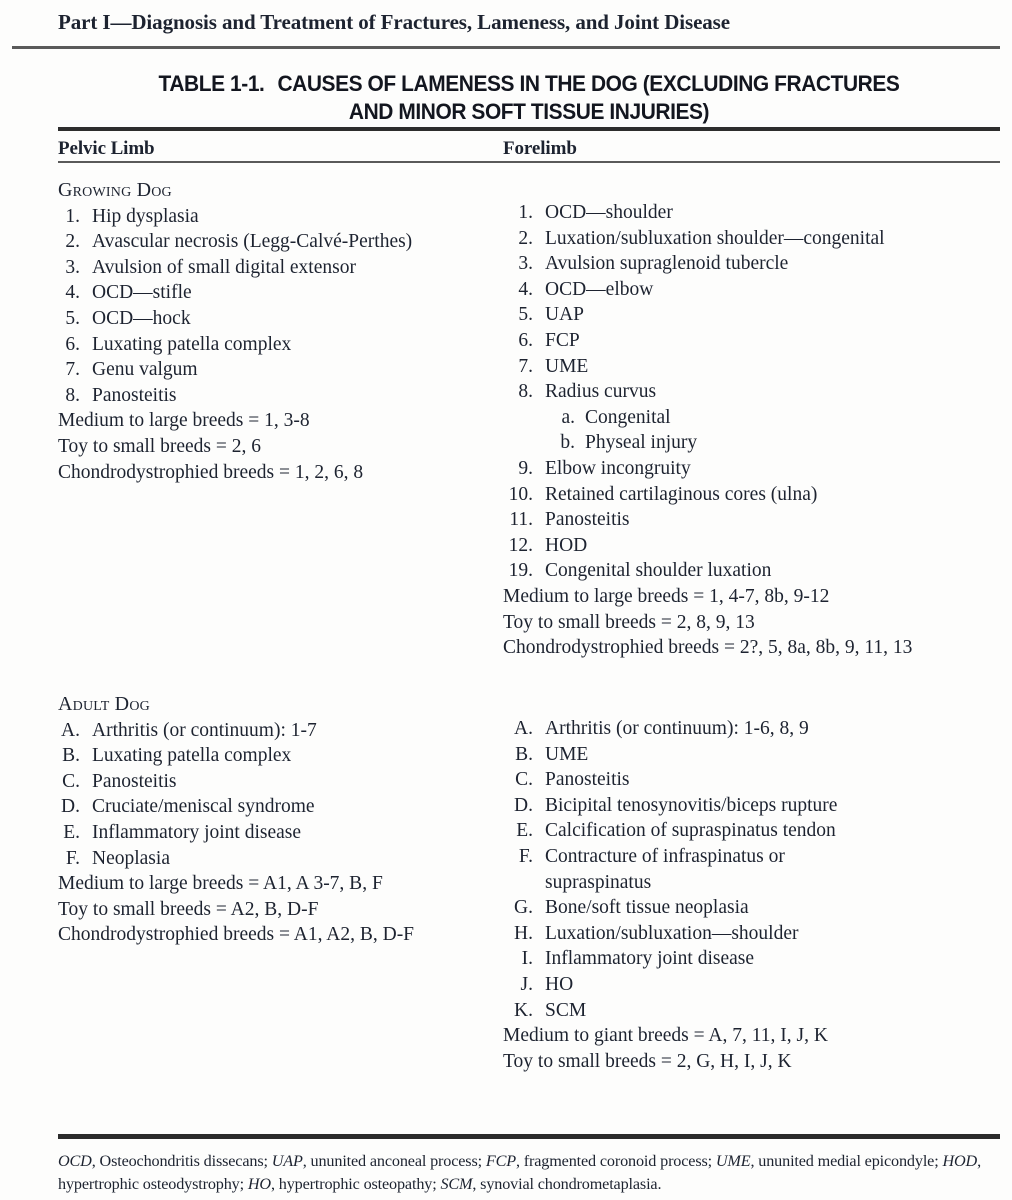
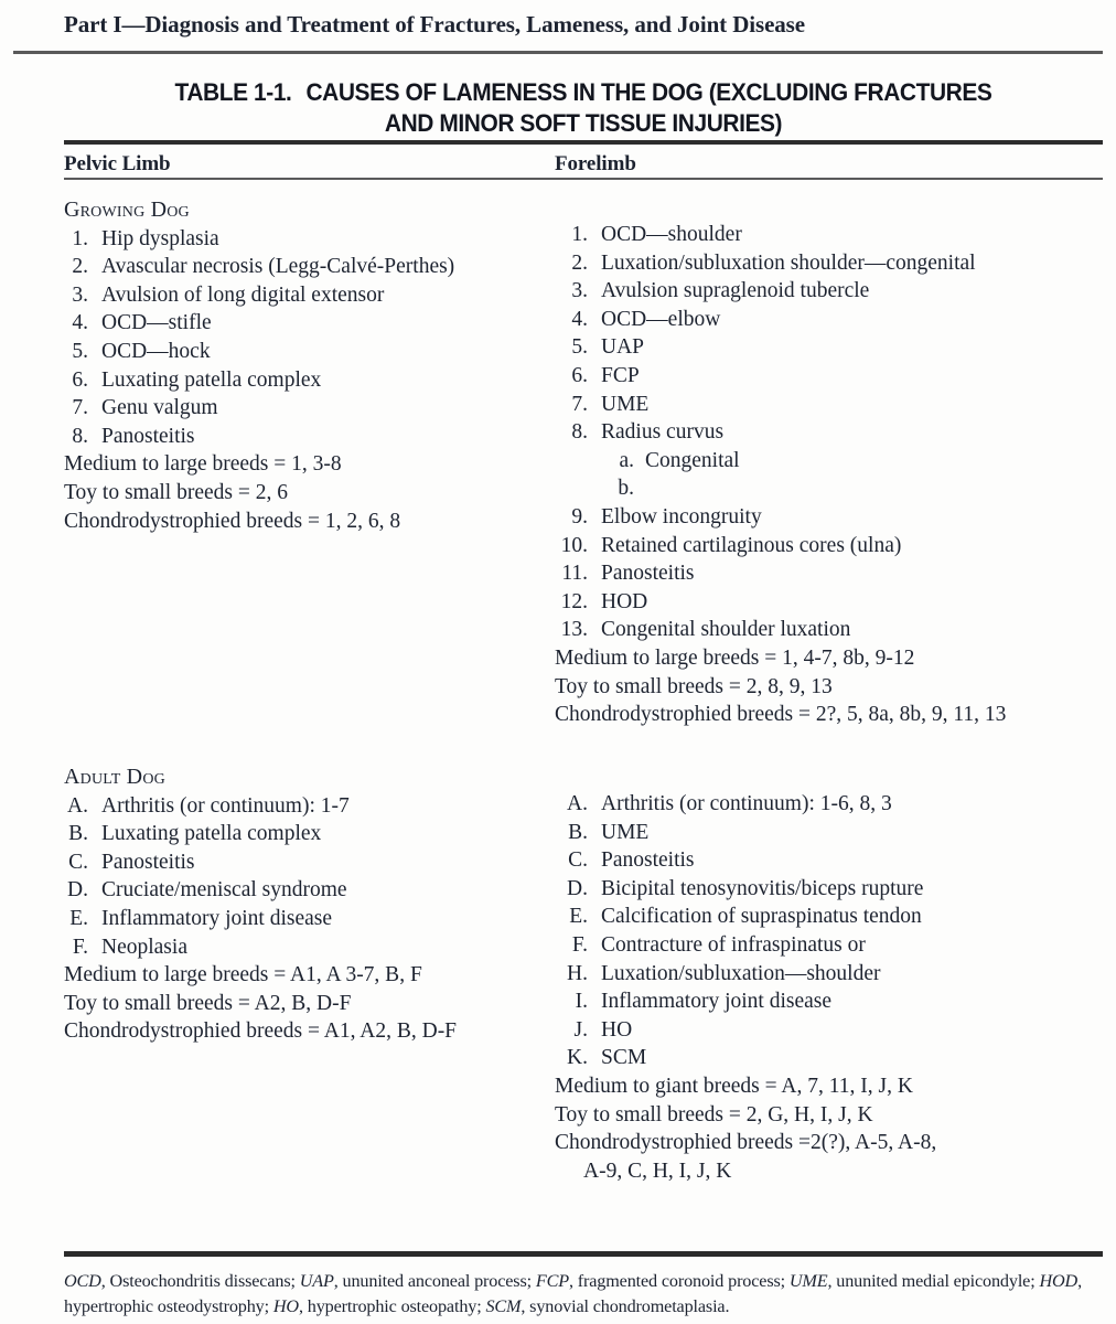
  Part I—Diagnosis and Treatment of Fractures, Lameness, and Joint Disease
  TABLE 1-1. CAUSES OF LAMENESS IN THE DOG (EXCLUDING FRACTURES
  AND MINOR SOFT TISSUE INJURIES)
  Pelvic Limb
  Forelimb
  Growing Dog
  1.
  Hip dysplasia
  2.
  Avascular necrosis (Legg-Calvé-Perthes)
  3.
- Avulsion of small digital extensor
+ Avulsion of long digital extensor
  4.
  OCD—stifle
  5.
  OCD—hock
  6.
  Luxating patella complex
  7.
  Genu valgum
  8.
  Panosteitis
  Medium to large breeds = 1, 3-8
  Toy to small breeds = 2, 6
  Chondrodystrophied breeds = 1, 2, 6, 8
  Adult Dog
  A.
  Arthritis (or continuum): 1-7
  B.
  Luxating patella complex
  C.
  Panosteitis
  D.
  Cruciate/meniscal syndrome
  E.
  Inflammatory joint disease
  F.
  Neoplasia
  Medium to large breeds = A1, A 3-7, B, F
  Toy to small breeds = A2, B, D-F
  Chondrodystrophied breeds = A1, A2, B, D-F
  1.
  OCD—shoulder
  2.
  Luxation/subluxation shoulder—congenital
  3.
  Avulsion supraglenoid tubercle
  4.
  OCD—elbow
  5.
  UAP
  6.
  FCP
  7.
  UME
  8.
  Radius curvus
  a.
  Congenital
  b.
- Physeal injury
  9.
  Elbow incongruity
  10.
  Retained cartilaginous cores (ulna)
  11.
  Panosteitis
  12.
  HOD
- 19.
+ 13.
  Congenital shoulder luxation
  Medium to large breeds = 1, 4-7, 8b, 9-12
  Toy to small breeds = 2, 8, 9, 13
  Chondrodystrophied breeds = 2?, 5, 8a, 8b, 9, 11, 13
  A.
- Arthritis (or continuum): 1-6, 8, 9
+ Arthritis (or continuum): 1-6, 8, 3
  B.
  UME
  C.
  Panosteitis
  D.
  Bicipital tenosynovitis/biceps rupture
  E.
  Calcification of supraspinatus tendon
  F.
  Contracture of infraspinatus or
- supraspinatus
- G.
- Bone/soft tissue neoplasia
  H.
  Luxation/subluxation—shoulder
  I.
  Inflammatory joint disease
  J.
  HO
  K.
  SCM
  Medium to giant breeds = A, 7, 11, I, J, K
  Toy to small breeds = 2, G, H, I, J, K
+ Chondrodystrophied breeds =2(?), A-5, A-8,
+ A-9, C, H, I, J, K
  OCD, Osteochondritis dissecans; UAP, ununited anconeal process; FCP, fragmented coronoid process; UME, ununited medial epicondyle; HOD, hypertrophic osteodystrophy; HO, hypertrophic osteopathy; SCM, synovial chondrometaplasia.
